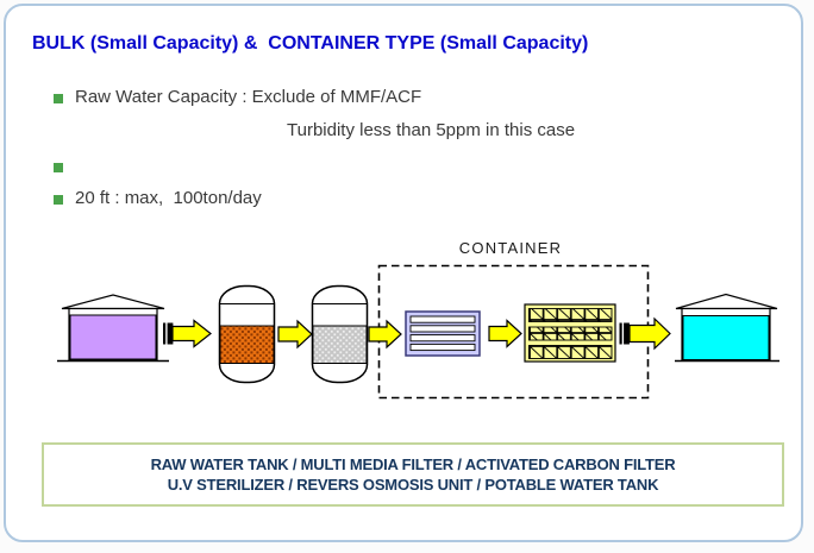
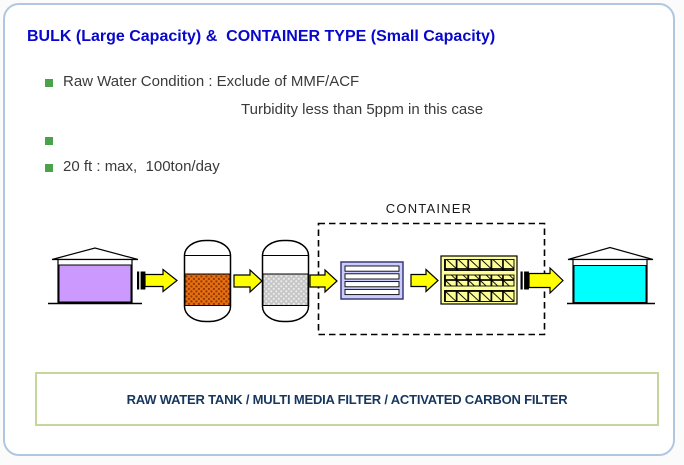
- BULK (Small Capacity) & CONTAINER TYPE (Small Capacity)
+ BULK (Large Capacity) & CONTAINER TYPE (Small Capacity)
- Raw Water Capacity : Exclude of MMF/ACF
+ Raw Water Condition : Exclude of MMF/ACF
  Turbidity less than 5ppm in this case
  20 ft : max, 100ton/day
  CONTAINER
  RAW WATER TANK / MULTI MEDIA FILTER / ACTIVATED CARBON FILTER
- U.V STERILIZER / REVERS OSMOSIS UNIT / POTABLE WATER TANK
